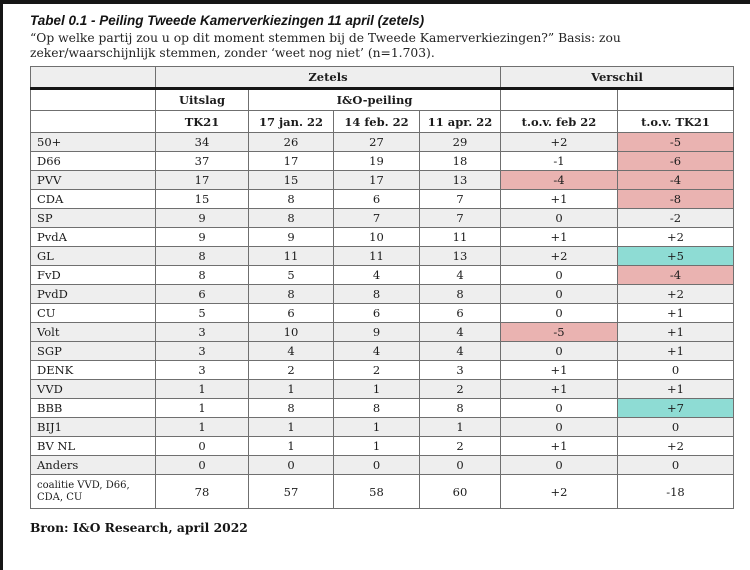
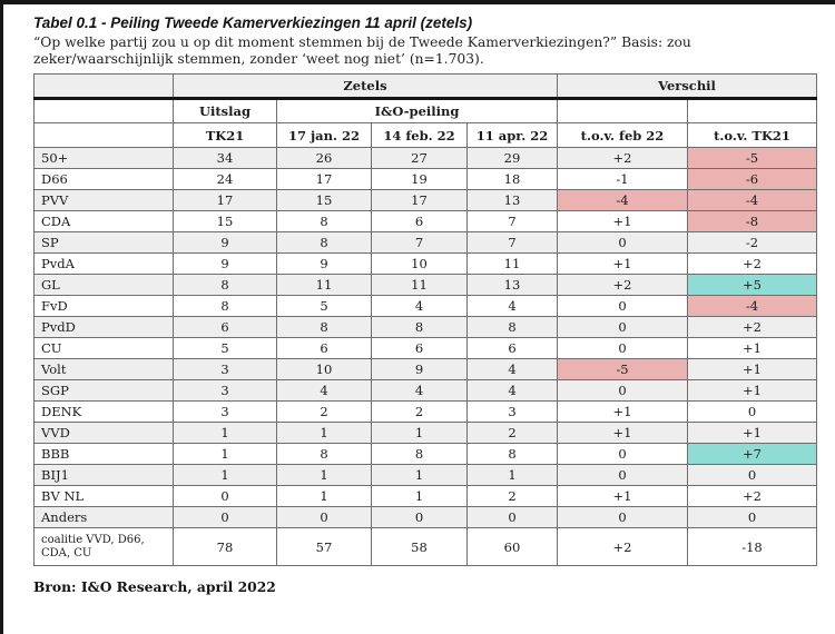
  Tabel 0.1 - Peiling Tweede Kamerverkiezingen 11 april (zetels)
  “Op welke partij zou u op dit moment stemmen bij de Tweede Kamerverkiezingen?” Basis: zou zeker/waarschijnlijk stemmen, zonder ‘weet nog niet’ (n=1.703).
  	Zetels	Verschil
  	Uitslag	I&O-peiling
  	TK21	17 jan. 22	14 feb. 22	11 apr. 22	t.o.v. feb 22	t.o.v. TK21
  50+	34	26	27	29	+2	-5
- D66	37	17	19	18	-1	-6
+ D66	24	17	19	18	-1	-6
  PVV	17	15	17	13	-4	-4
  CDA	15	8	6	7	+1	-8
  SP	9	8	7	7	0	-2
  PvdA	9	9	10	11	+1	+2
  GL	8	11	11	13	+2	+5
  FvD	8	5	4	4	0	-4
  PvdD	6	8	8	8	0	+2
  CU	5	6	6	6	0	+1
  Volt	3	10	9	4	-5	+1
  SGP	3	4	4	4	0	+1
  DENK	3	2	2	3	+1	0
  VVD	1	1	1	2	+1	+1
  BBB	1	8	8	8	0	+7
  BIJ1	1	1	1	1	0	0
  BV NL	0	1	1	2	+1	+2
  Anders	0	0	0	0	0	0
  coalitie VVD, D66, CDA, CU	78	57	58	60	+2	-18
  Bron: I&O Research, april 2022
